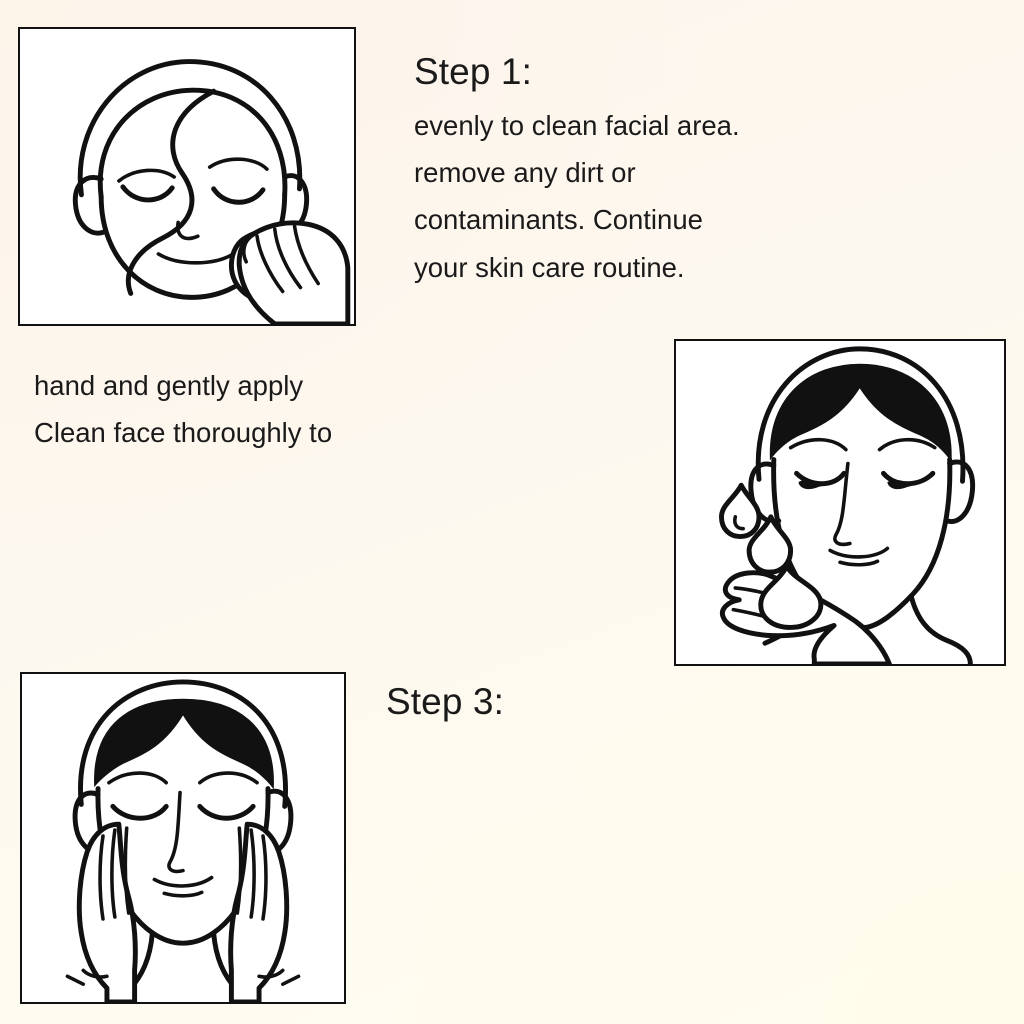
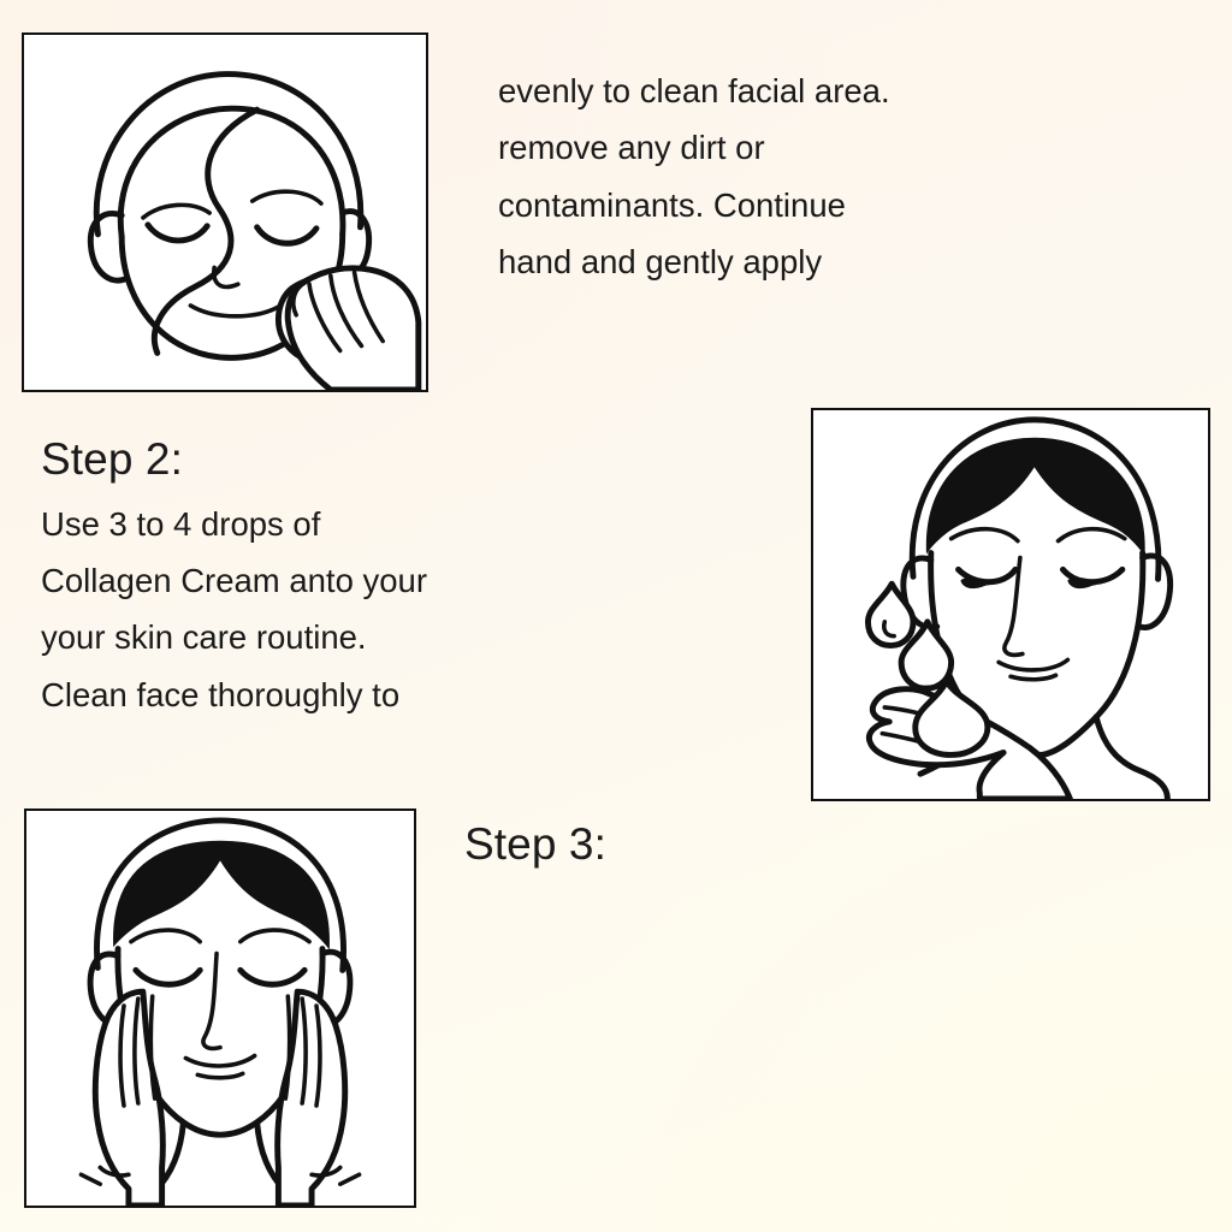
- Step 1:
  evenly to clean facial area.
  remove any dirt or
  contaminants. Continue
- your skin care routine.
+ hand and gently apply
+ Step 2:
+ Use 3 to 4 drops of
+ Collagen Cream anto your
- hand and gently apply
+ your skin care routine.
  Clean face thoroughly to
  Step 3:
